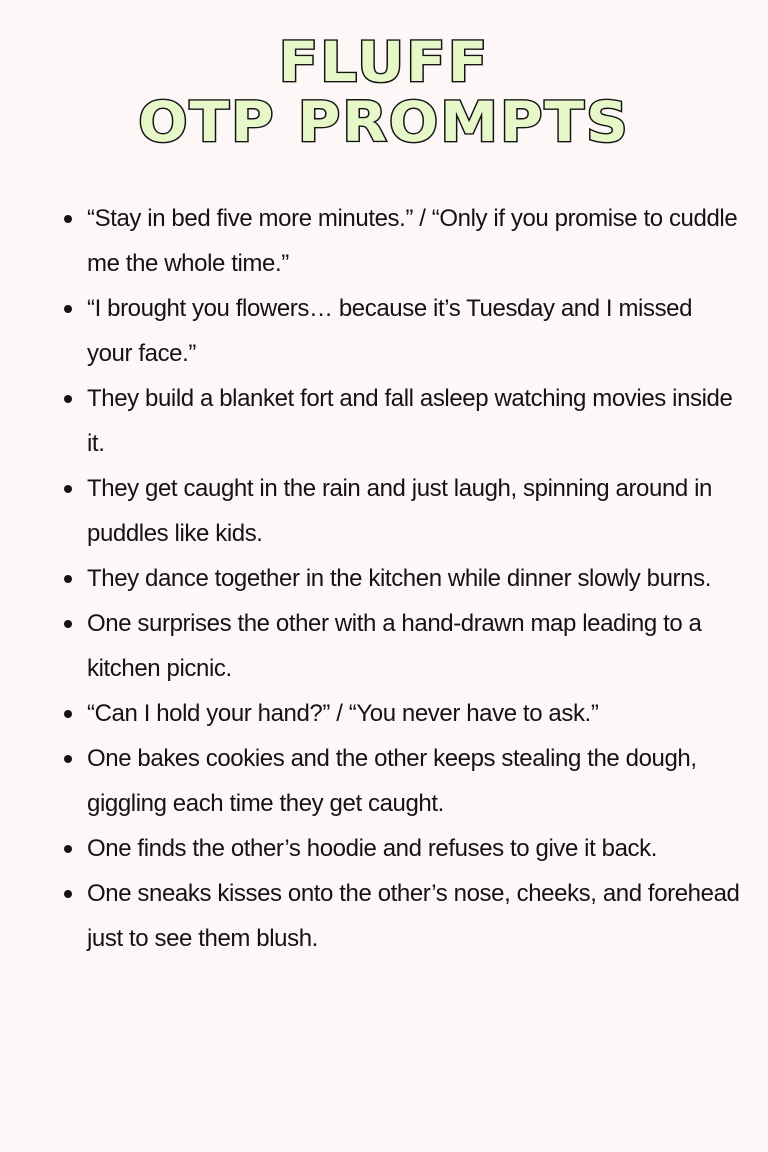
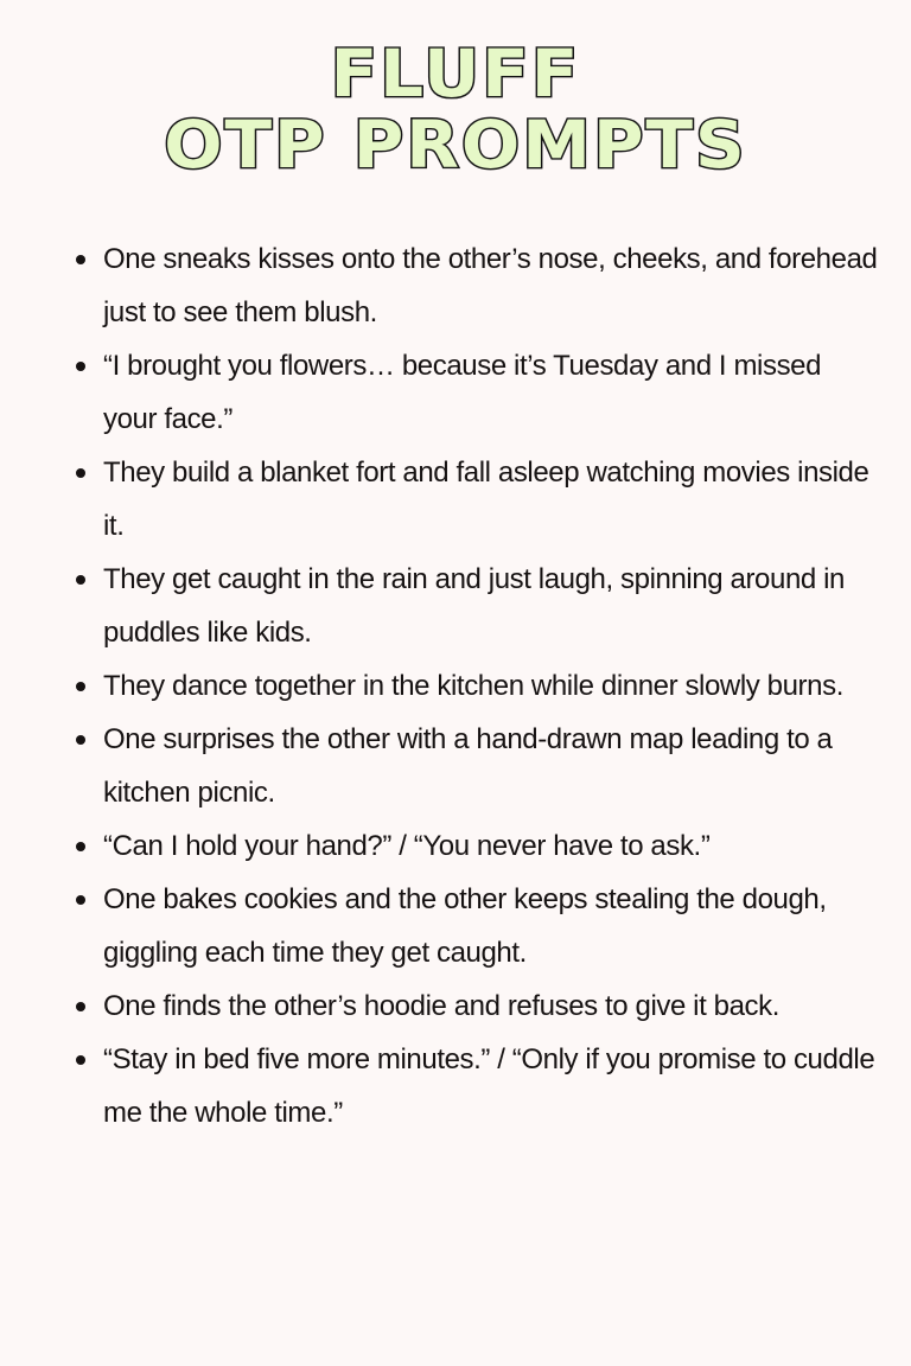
  FLUFF
  OTP PROMPTS
- “Stay in bed five more minutes.” / “Only if you promise to cuddle me the whole time.”
+ One sneaks kisses onto the other’s nose, cheeks, and forehead just to see them blush.
  “I brought you flowers… because it’s Tuesday and I missed your face.”
  They build a blanket fort and fall asleep watching movies inside it.
  They get caught in the rain and just laugh, spinning around in puddles like kids.
  They dance together in the kitchen while dinner slowly burns.
  One surprises the other with a hand-drawn map leading to a kitchen picnic.
  “Can I hold your hand?” / “You never have to ask.”
  One bakes cookies and the other keeps stealing the dough, giggling each time they get caught.
  One finds the other’s hoodie and refuses to give it back.
- One sneaks kisses onto the other’s nose, cheeks, and forehead just to see them blush.
+ “Stay in bed five more minutes.” / “Only if you promise to cuddle me the whole time.”
